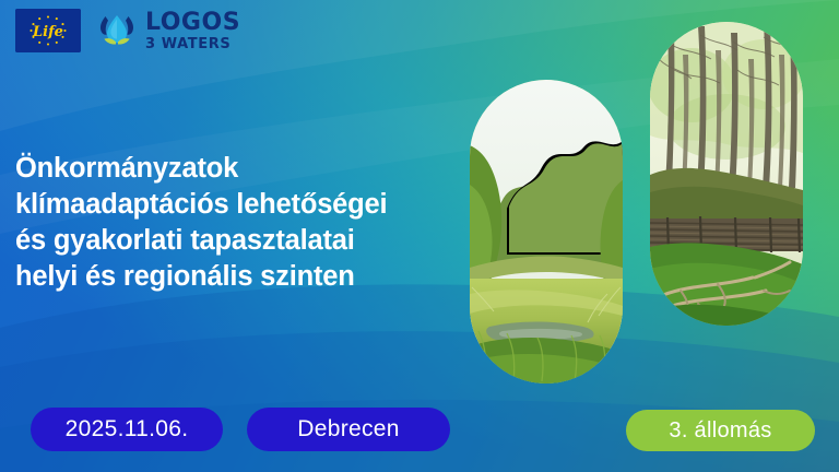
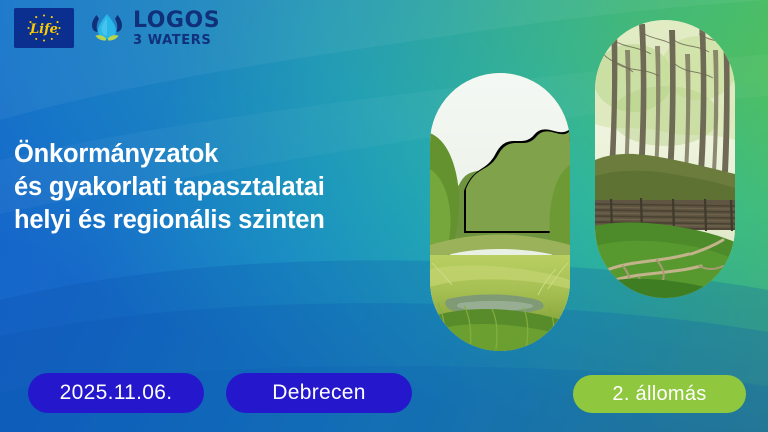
  Life
  LOGOS
  3 WATERS
  Önkormányzatok
- klímaadaptációs lehetőségei
  és gyakorlati tapasztalatai
  helyi és regionális szinten
  2025.11.06.
  Debrecen
- 3. állomás
+ 2. állomás
